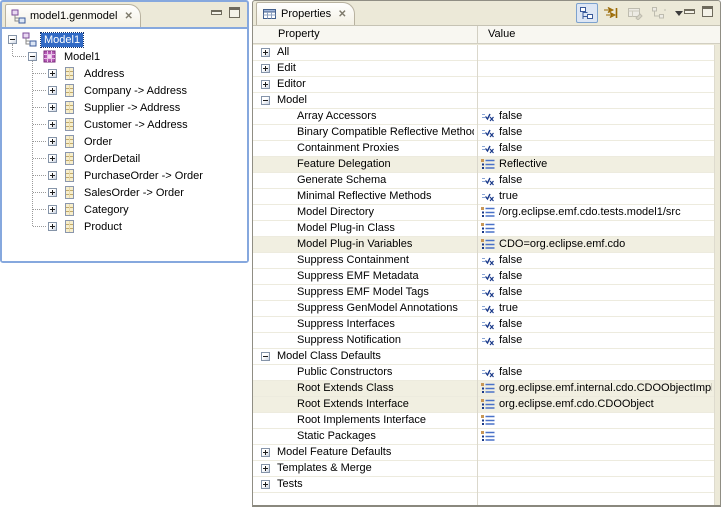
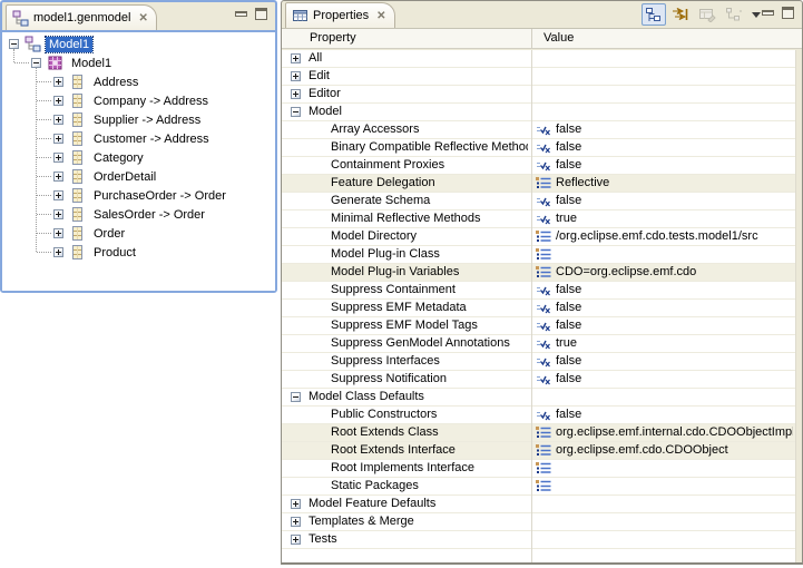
  model1.genmodel
  ✕
  Model1
  Model1
  Address
  Company -> Address
  Supplier -> Address
  Customer -> Address
- Order
+ Category
  OrderDetail
  PurchaseOrder -> Order
  SalesOrder -> Order
- Category
+ Order
  Product
  Properties
  ✕
  Property
  Value
  All
  Edit
  Editor
  Model
  Array Accessors
  false
  Binary Compatible Reflective Metho
  false
  Containment Proxies
  false
  Feature Delegation
  Reflective
  Generate Schema
  false
  Minimal Reflective Methods
  true
  Model Directory
  /org.eclipse.emf.cdo.tests.model1/src
  Model Plug-in Class
  Model Plug-in Variables
  CDO=org.eclipse.emf.cdo
  Suppress Containment
  false
  Suppress EMF Metadata
  false
  Suppress EMF Model Tags
  false
  Suppress GenModel Annotations
  true
  Suppress Interfaces
  false
  Suppress Notification
  false
  Model Class Defaults
  Public Constructors
  false
  Root Extends Class
  org.eclipse.emf.internal.cdo.CDOObjectImp
  Root Extends Interface
  org.eclipse.emf.cdo.CDOObject
  Root Implements Interface
  Static Packages
  Model Feature Defaults
  Templates & Merge
  Tests
